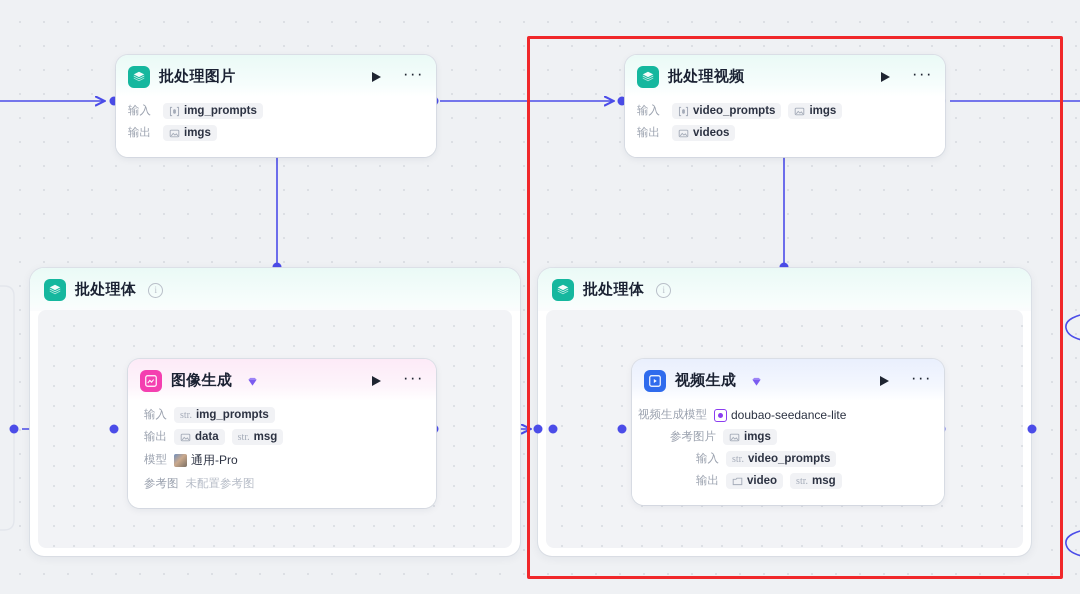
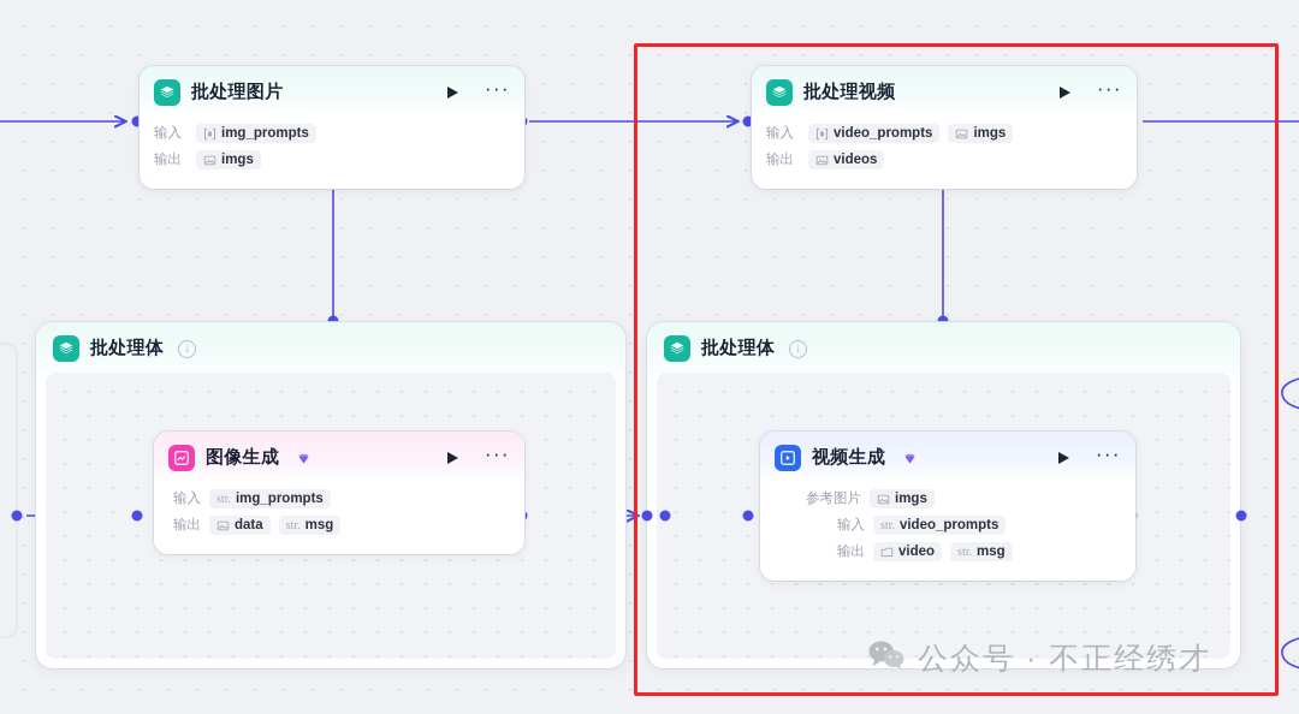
  批处理图片
  ···
  输入
  img_prompts
  输出
  imgs
  批处理视频
  ···
  输入
  video_prompts
  imgs
  输出
  videos
  批处理体
  i
  批处理体
  i
  图像生成
  ···
  输入
  str.
  img_prompts
  输出
  data
  str.
  msg
- 模型
- 通用-Pro
- 参考图
- 未配置参考图
  视频生成
  ···
- 视频生成模型
- doubao-seedance-lite
  参考图片
  imgs
  输入
  str.
  video_prompts
  输出
  video
  str.
  msg
+ 公众号 · 不正经绣才
